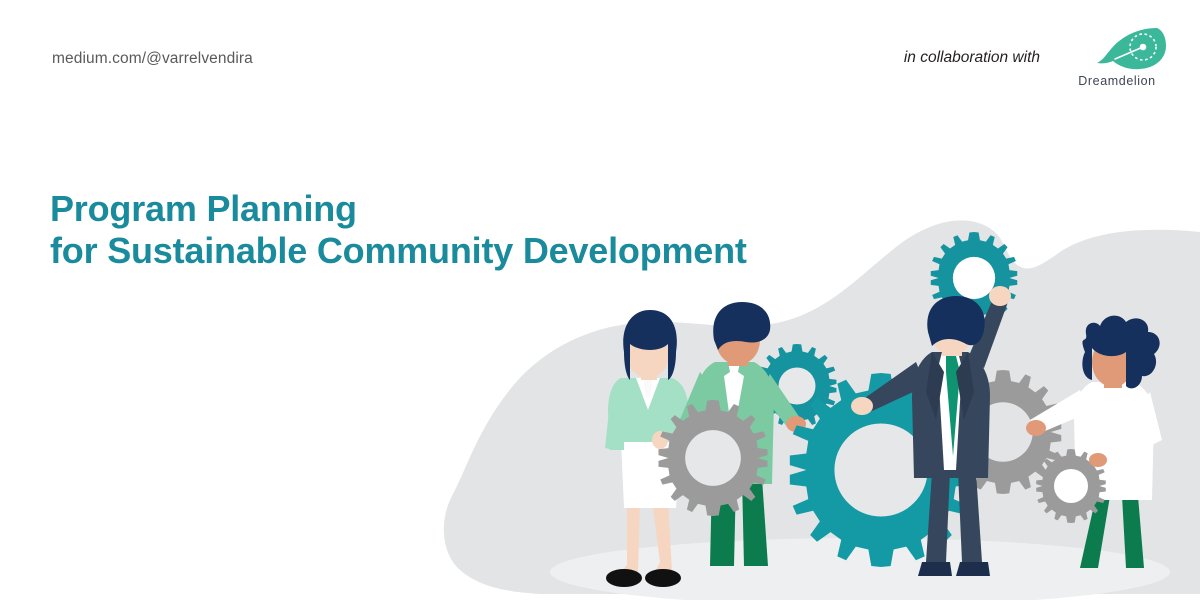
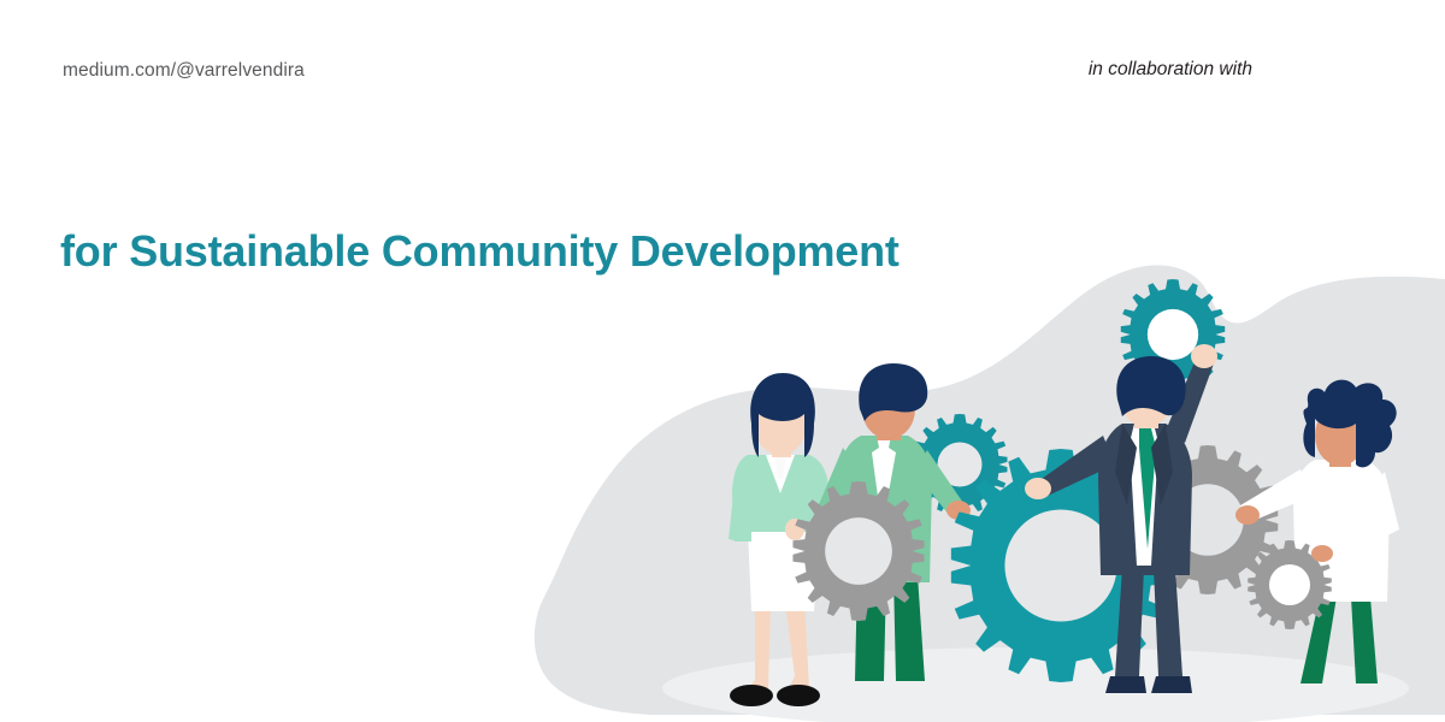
  medium.com/@varrelvendira
  in collaboration with
- Dreamdelion
- Program Planning
  for Sustainable Community Development
